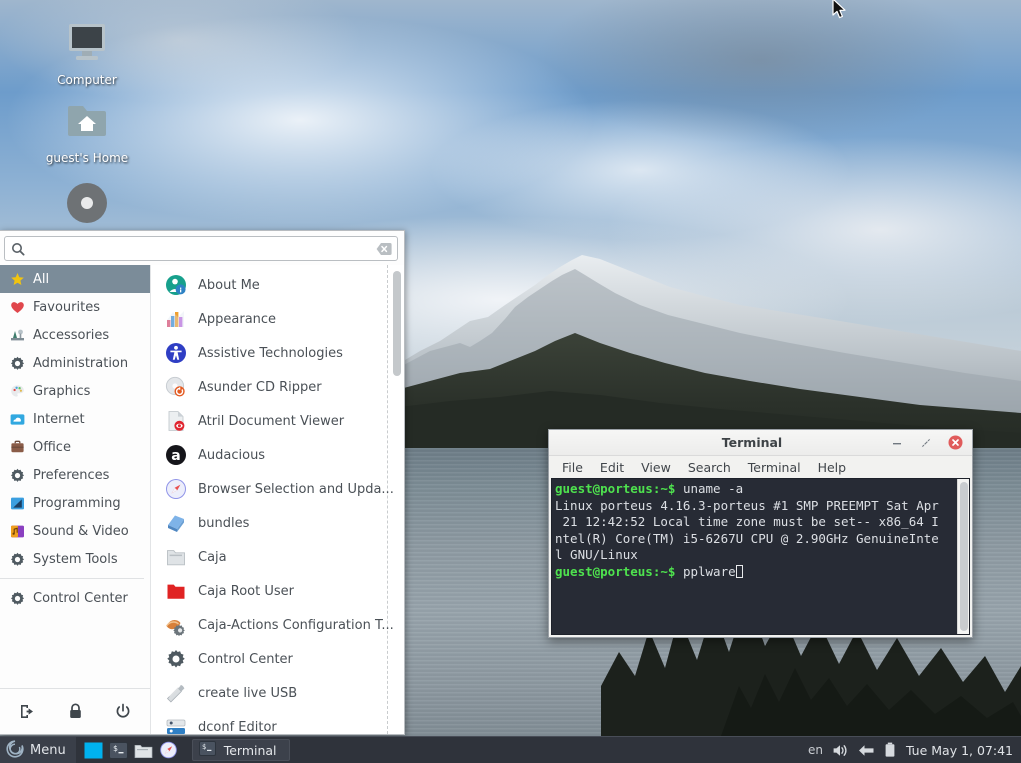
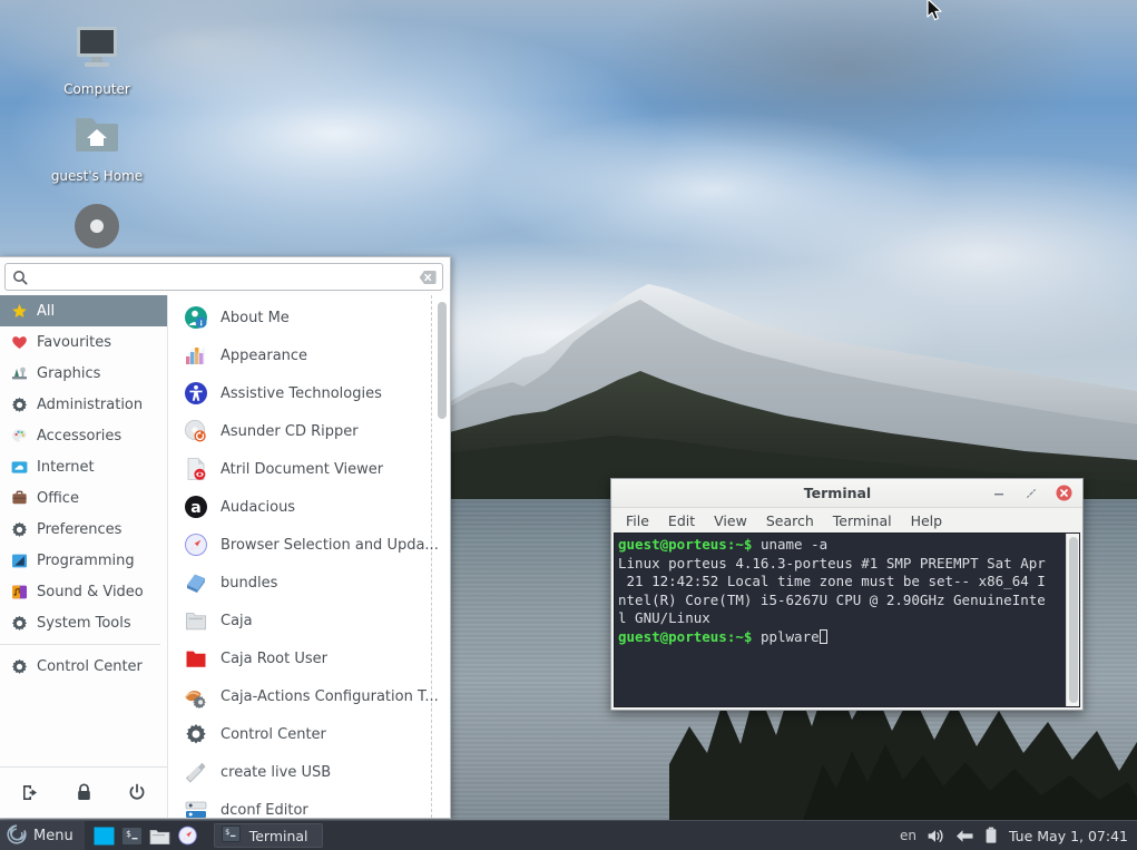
  Computer
  guest's Home
  All
  Favourites
- Accessories
+ Graphics
  Administration
- Graphics
+ Accessories
  Internet
  Office
  Preferences
  Programming
  Sound & Video
  System Tools
  Control Center
  About Me
  Appearance
  Assistive Technologies
  Asunder CD Ripper
  Atril Document Viewer
  a
  Audacious
  Browser Selection and Upda...
  bundles
  Caja
  Caja Root User
  Caja-Actions Configuration T...
  Control Center
  create live USB
  dconf Editor
  Terminal
  File
  Edit
  View
  Search
  Terminal
  Help
  guest@porteus:~$ uname -a Linux porteus 4.16.3-porteus #1 SMP PREEMPT Sat Apr 21 12:42:52 Local time zone must be set-- x86_64 I ntel(R) Core(TM) i5-6267U CPU @ 2.90GHz GenuineInte l GNU/Linux guest@porteus:~$ pplware
  Menu
  $
  $
  Terminal
  en
  Tue May 1, 07:41
